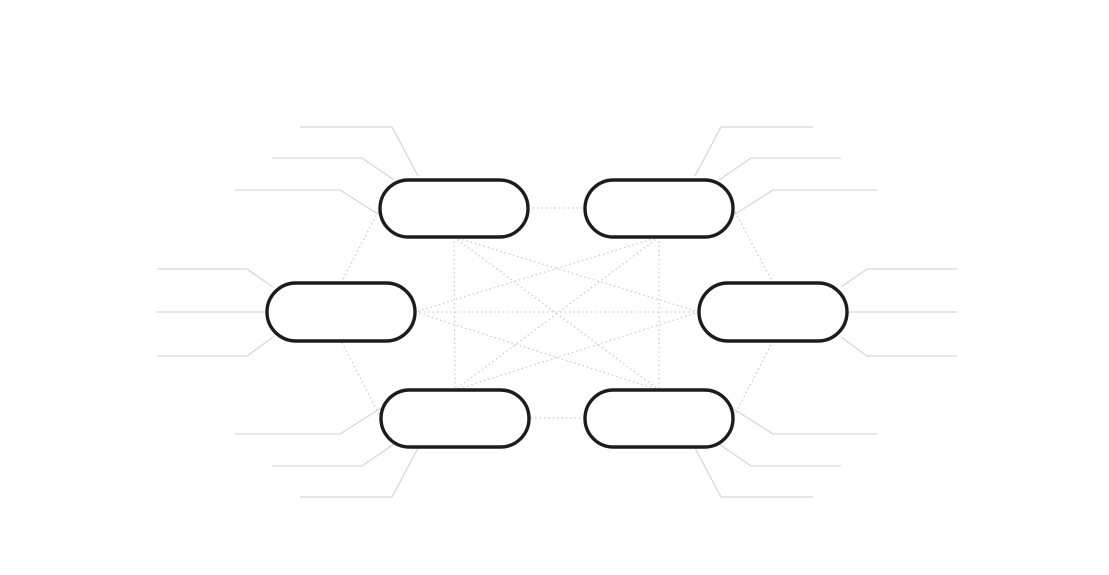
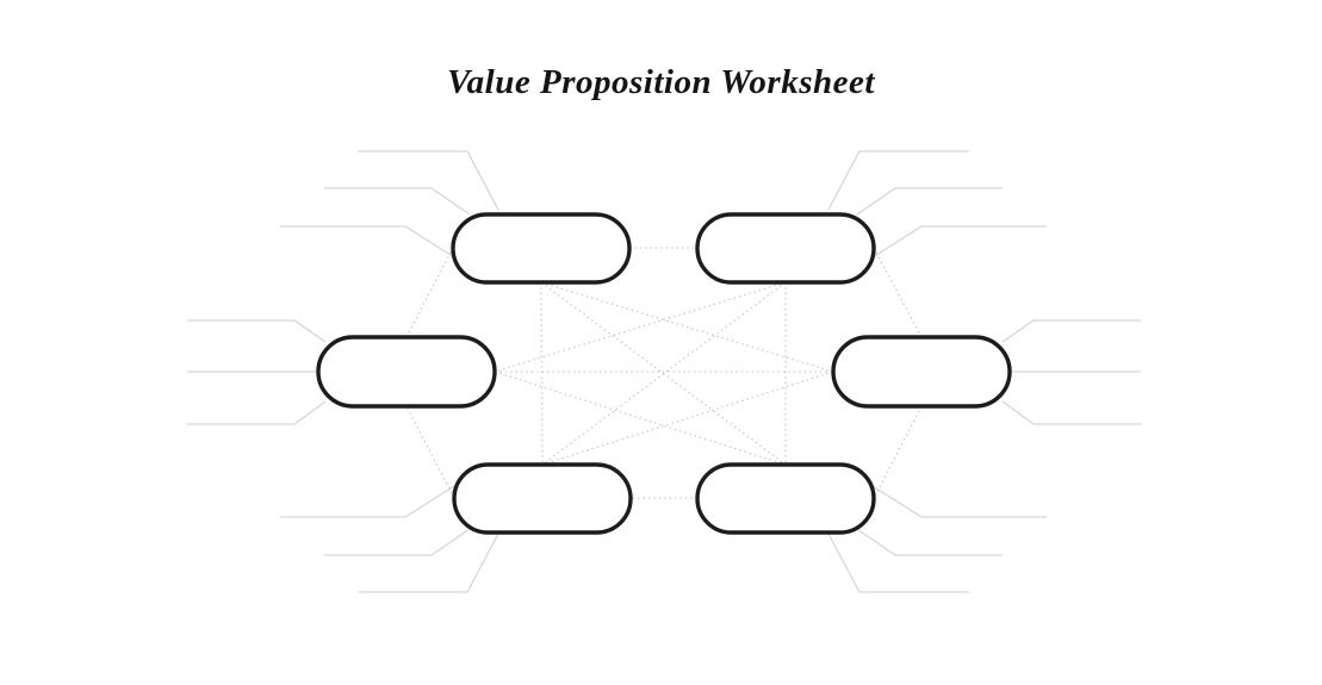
+ Value Proposition Worksheet
